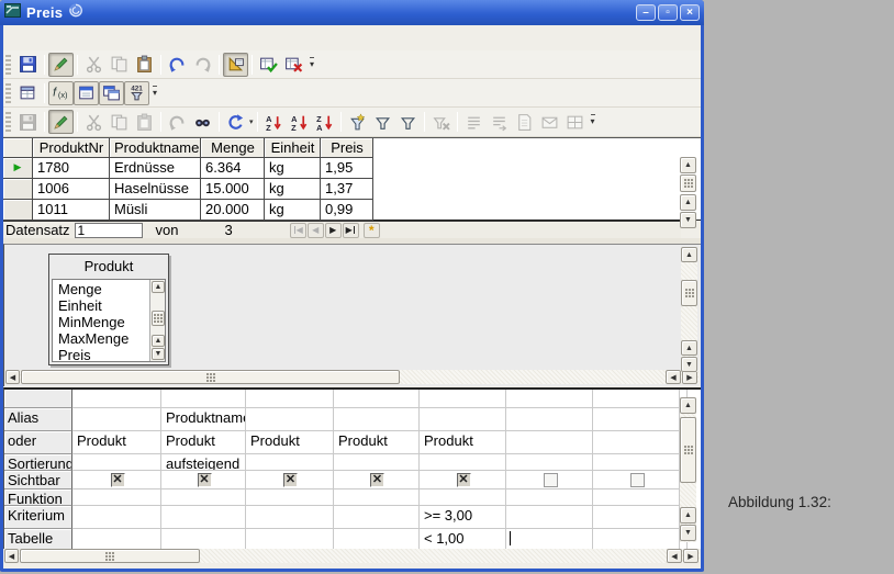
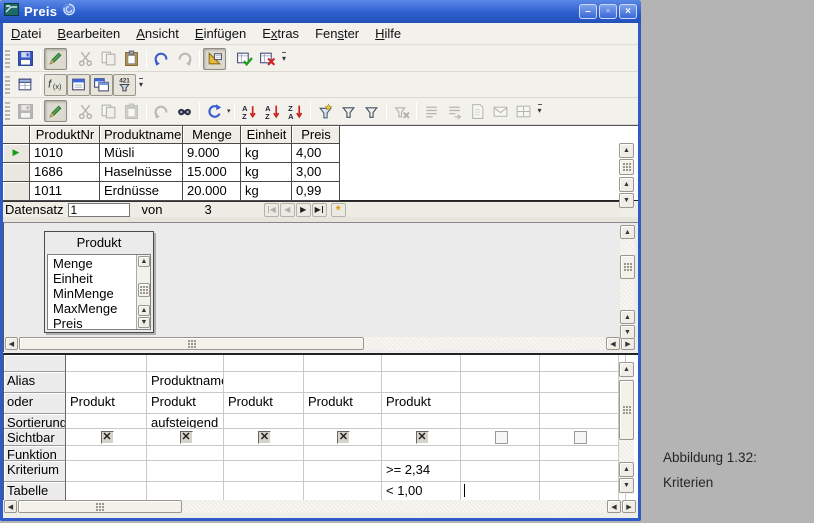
  Preis
  –
  ▫
  ×
+ Datei
+ Bearbeiten
+ Ansicht
+ Einfügen
+ Extras
+ Fenster
+ Hilfe
  ▾
  f
  (x)
  ▾
  A
  Z
  A
  Z
  Z
  A
  ▾
  ProduktNr
  Produktname
  Menge
  Einheit
  Preis
  ▶
- 1780
+ 1010
- Erdnüsse
+ Müsli
- 6.364
+ 9.000
  kg
- 1,95
+ 4,00
- 1006
+ 1686
  Haselnüsse
  15.000
  kg
- 1,37
+ 3,00
  1011
- Müsli
+ Erdnüsse
  20.000
  kg
  0,99
  Datensatz
  1
  von
  3
  ◀
  ◀
  ▶
  ▶
  *
  Produkt
  Menge
  Einheit
  MinMenge
  MaxMenge
  Preis
  Alias
  Produktnam
  oder
  Produkt
  Produkt
  Produkt
  Produkt
  Produkt
  Sortierung
  aufsteigend
  Sichtbar
  ✕
  ✕
  ✕
  ✕
  ✕
  Funktion
  Kriterium
- >= 3,00
+ >= 2,34
  Tabelle
  < 1,00
  Abbildung 1.32:
+ Kriterien
